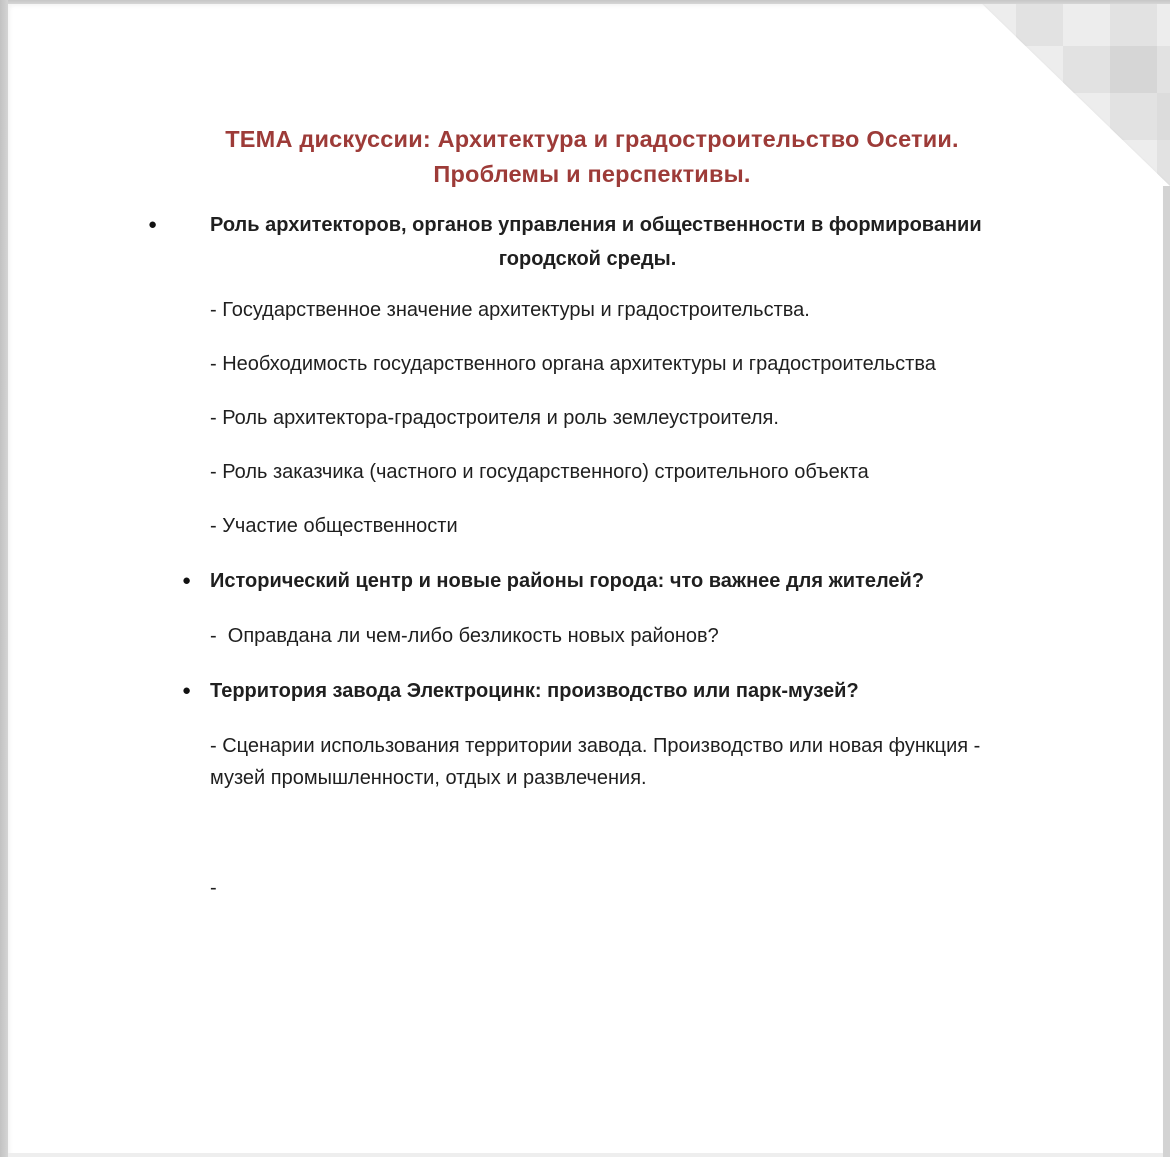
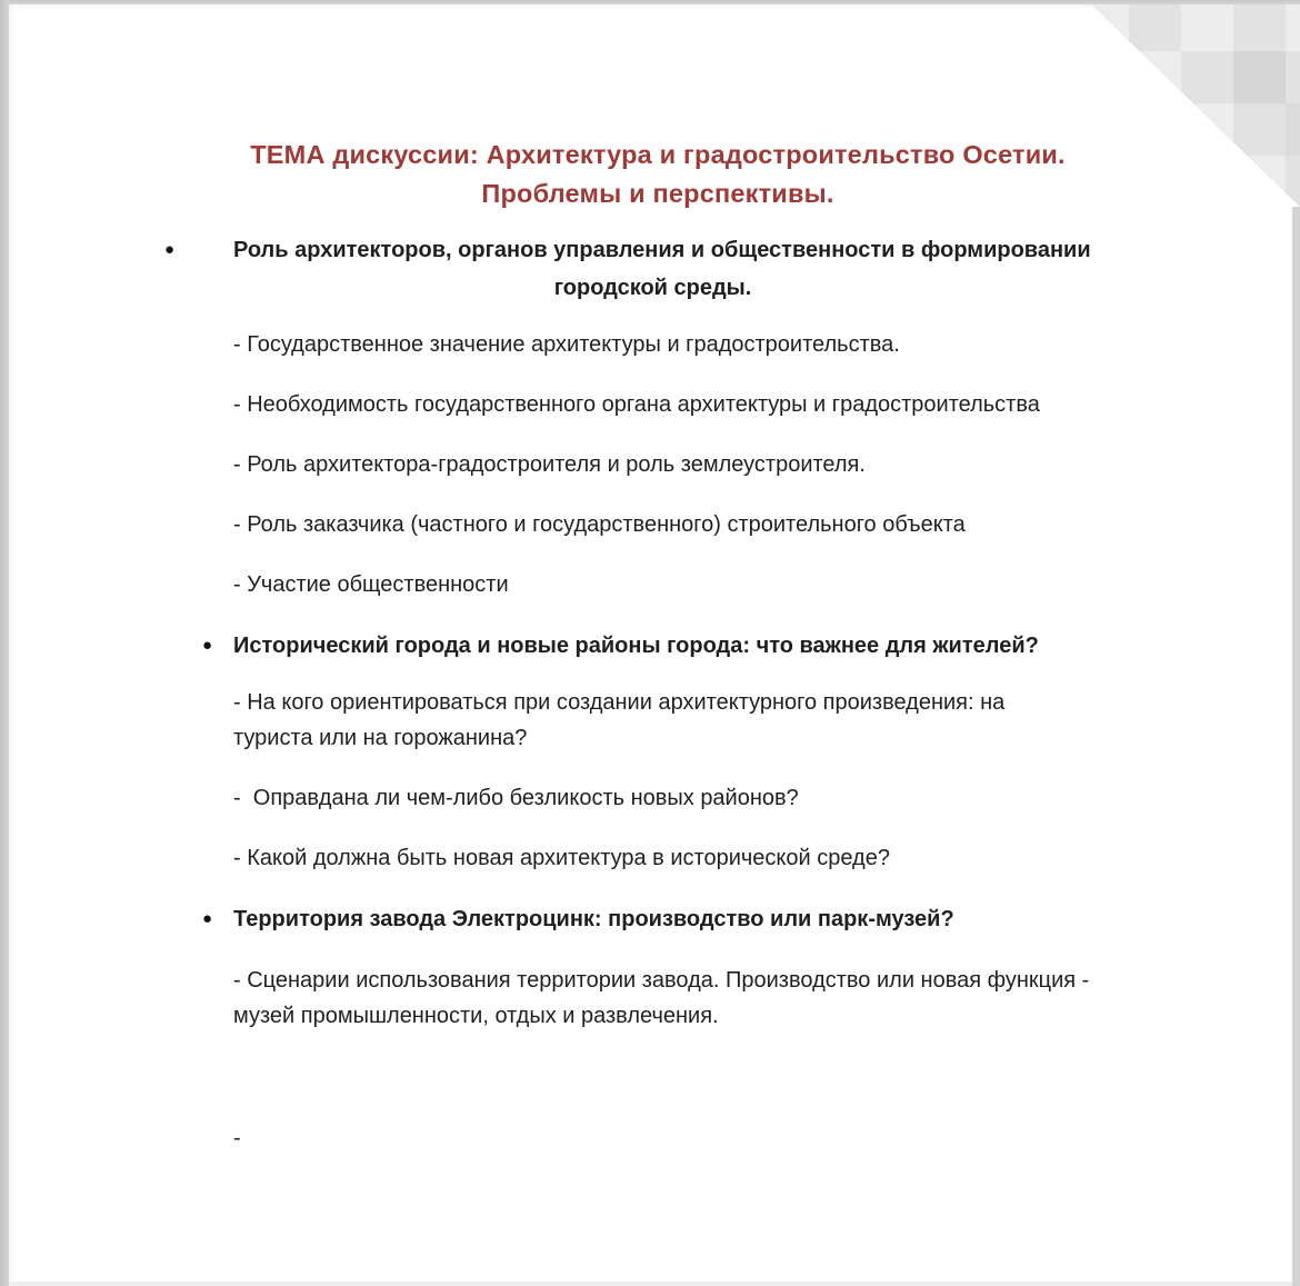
  ТЕМА дискуссии: Архитектура и градостроительство Осетии.
  Проблемы и перспективы.
  ●
  Роль архитекторов, органов управления и общественности в формировании
  городской среды.
  - Государственное значение архитектуры и градостроительства.
  - Необходимость государственного органа архитектуры и градостроительства
  - Роль архитектора-градостроителя и роль землеустроителя.
  - Роль заказчика (частного и государственного) строительного объекта
  - Участие общественности
  ●
- Исторический центр и новые районы города: что важнее для жителей?
+ Исторический города и новые районы города: что важнее для жителей?
+ - На кого ориентироваться при создании архитектурного произведения: на туриста или на горожанина?
  - Оправдана ли чем-либо безликость новых районов?
+ - Какой должна быть новая архитектура в исторической среде?
  ●
  Территория завода Электроцинк: производство или парк-музей?
  - Сценарии использования территории завода. Производство или новая функция - музей промышленности, отдых и развлечения.
  -
